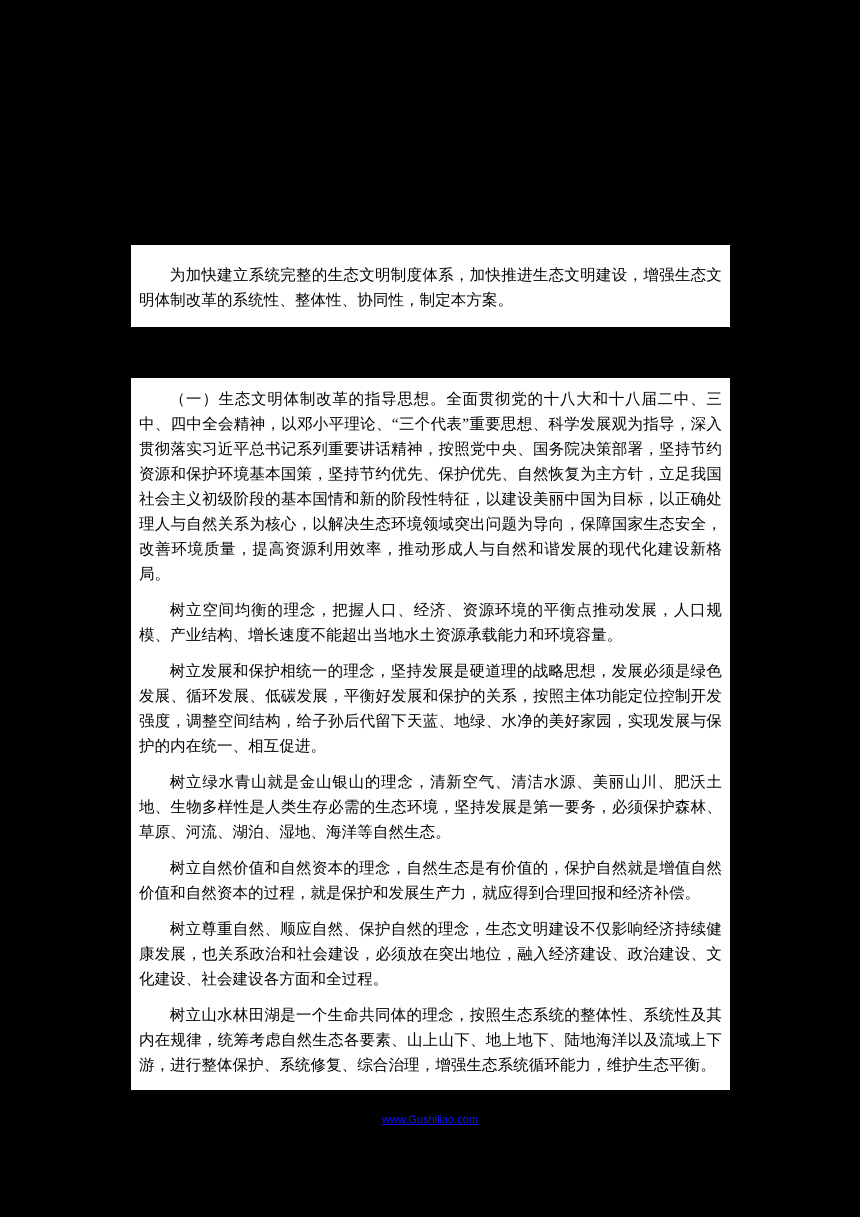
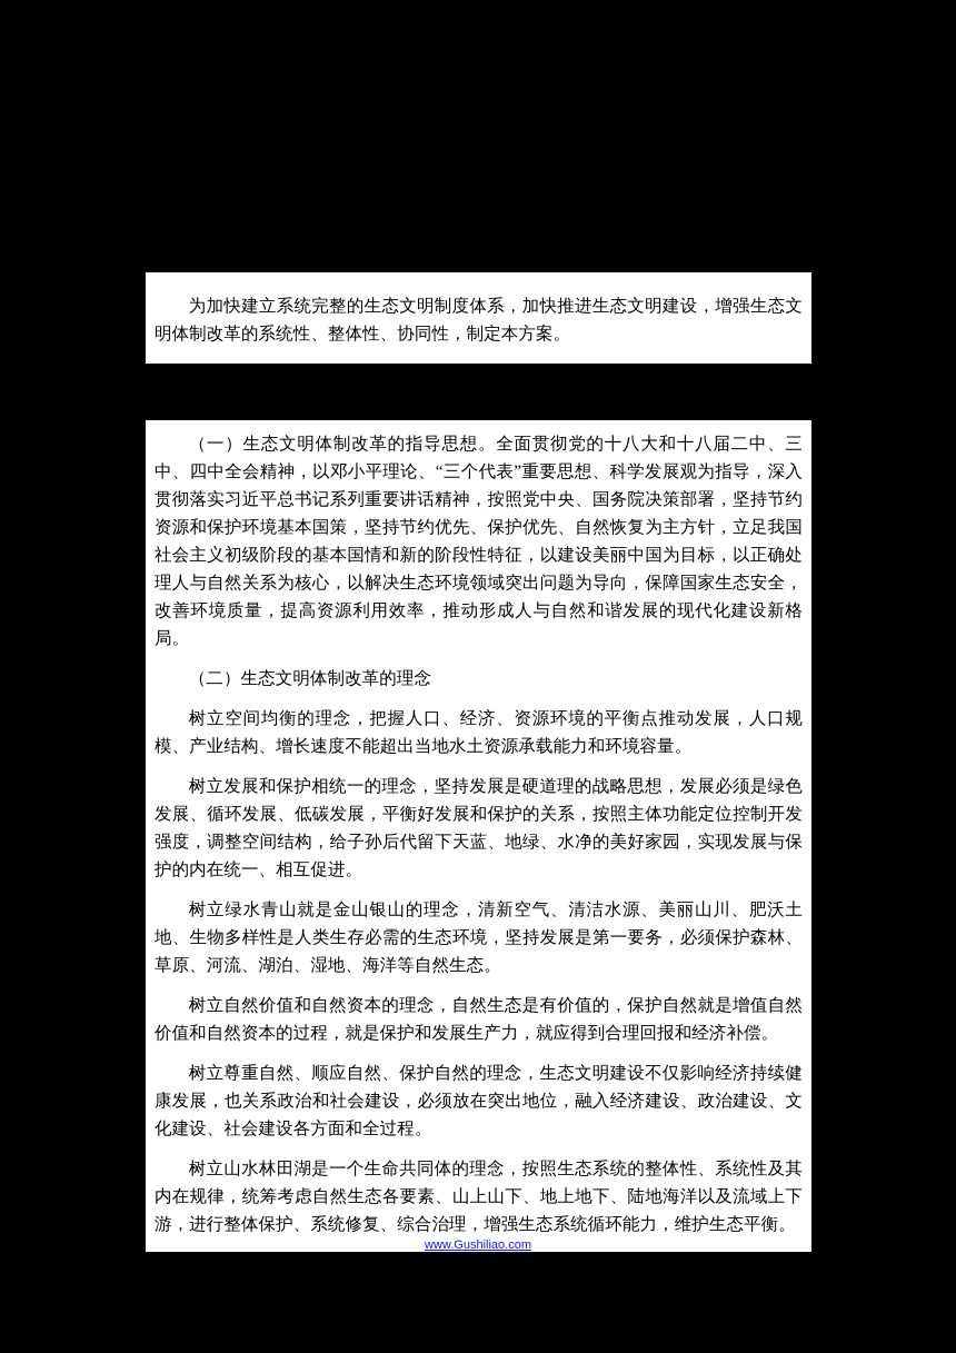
  为加快建立系统完整的生态文明制度体系，加快推进生态文明建设，增强生态文明体制改革的系统性、整体性、协同性，制定本方案。
  （一）生态文明体制改革的指导思想。全面贯彻党的十八大和十八届二中、三中、四中全会精神，以邓小平理论、“三个代表”重要思想、科学发展观为指导，深入贯彻落实习近平总书记系列重要讲话精神，按照党中央、国务院决策部署，坚持节约资源和保护环境基本国策，坚持节约优先、保护优先、自然恢复为主方针，立足我国社会主义初级阶段的基本国情和新的阶段性特征，以建设美丽中国为目标，以正确处理人与自然关系为核心，以解决生态环境领域突出问题为导向，保障国家生态安全，改善环境质量，提高资源利用效率，推动形成人与自然和谐发展的现代化建设新格局。
+ （二）生态文明体制改革的理念
  树立空间均衡的理念，把握人口、经济、资源环境的平衡点推动发展，人口规模、产业结构、增长速度不能超出当地水土资源承载能力和环境容量。
  树立发展和保护相统一的理念，坚持发展是硬道理的战略思想，发展必须是绿色发展、循环发展、低碳发展，平衡好发展和保护的关系，按照主体功能定位控制开发强度，调整空间结构，给子孙后代留下天蓝、地绿、水净的美好家园，实现发展与保护的内在统一、相互促进。
  树立绿水青山就是金山银山的理念，清新空气、清洁水源、美丽山川、肥沃土地、生物多样性是人类生存必需的生态环境，坚持发展是第一要务，必须保护森林、草原、河流、湖泊、湿地、海洋等自然生态。
  树立自然价值和自然资本的理念，自然生态是有价值的，保护自然就是增值自然价值和自然资本的过程，就是保护和发展生产力，就应得到合理回报和经济补偿。
  树立尊重自然、顺应自然、保护自然的理念，生态文明建设不仅影响经济持续健康发展，也关系政治和社会建设，必须放在突出地位，融入经济建设、政治建设、文化建设、社会建设各方面和全过程。
  树立山水林田湖是一个生命共同体的理念，按照生态系统的整体性、系统性及其内在规律，统筹考虑自然生态各要素、山上山下、地上地下、陆地海洋以及流域上下游，进行整体保护、系统修复、综合治理，增强生态系统循环能力，维护生态平衡。
  www.Gushiliao.com
